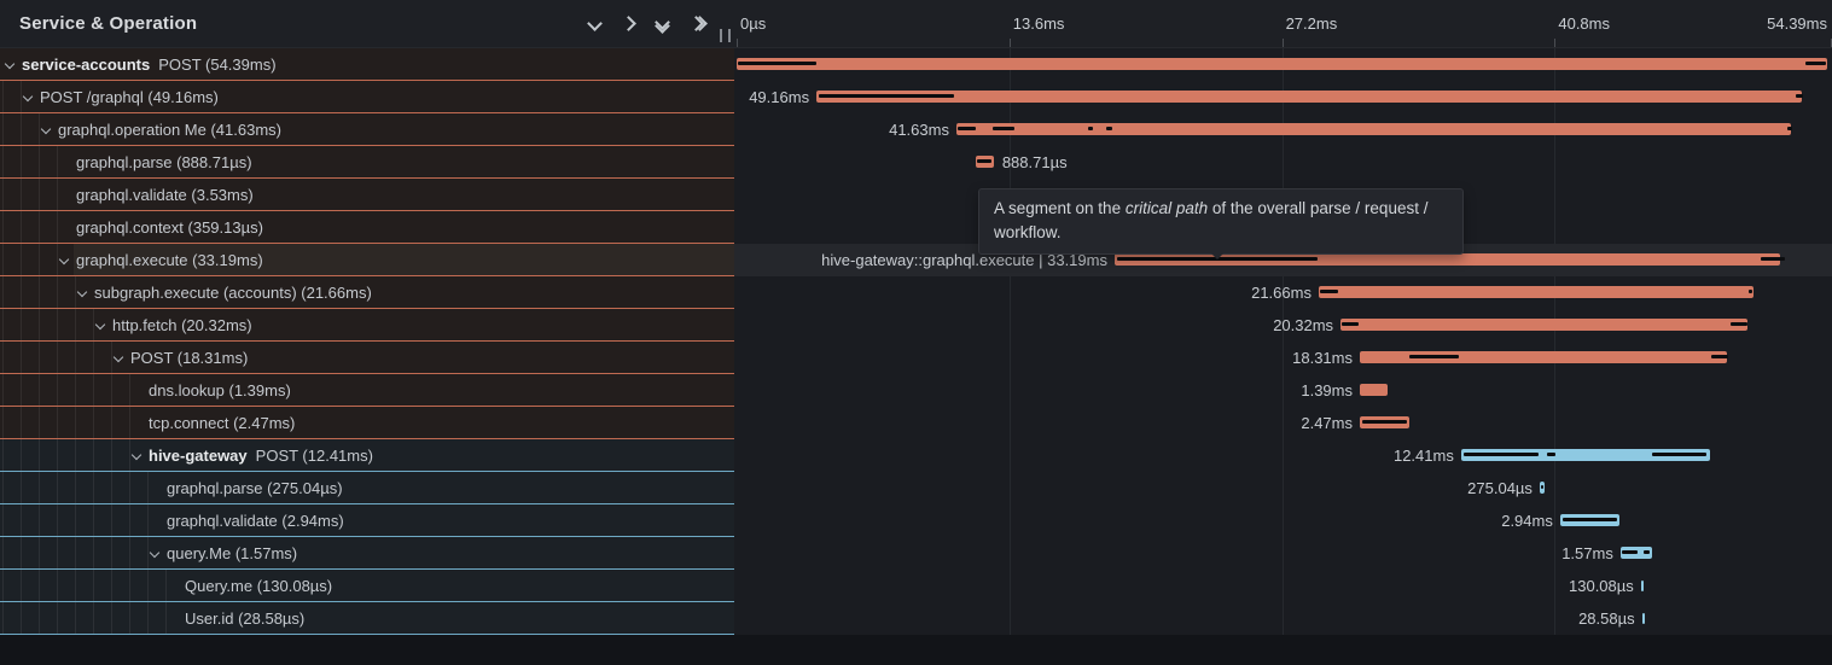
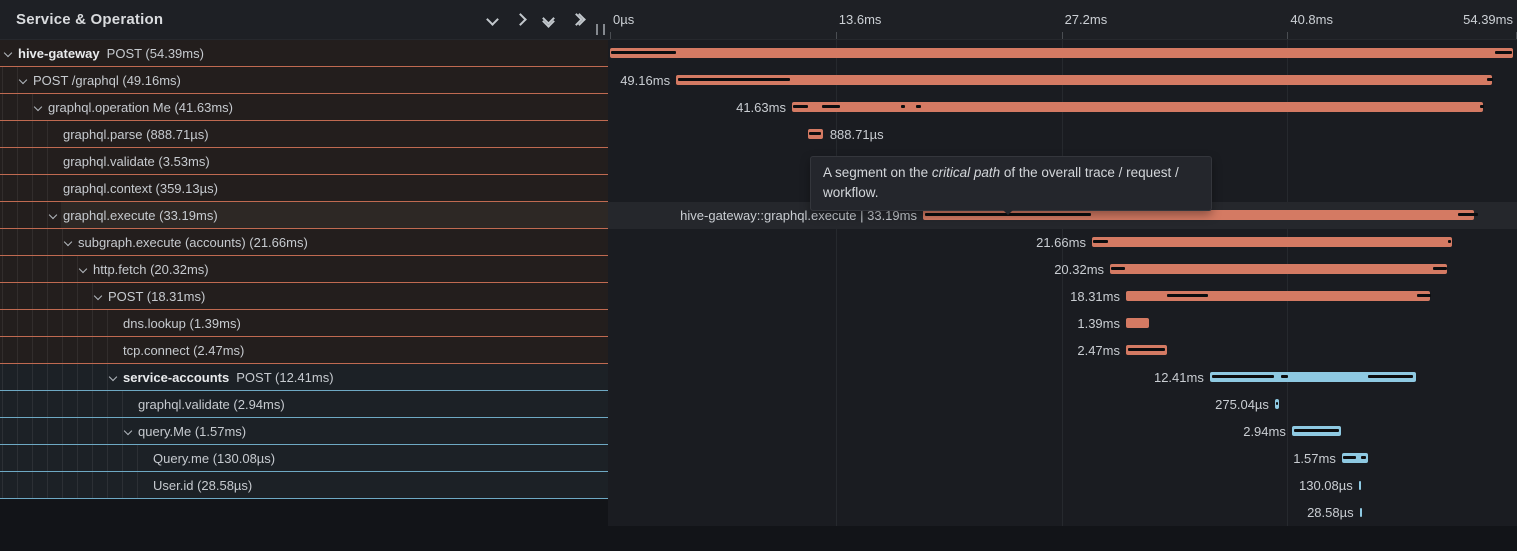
  Service & Operation
  0µs
  13.6ms
  27.2ms
  40.8ms
  54.39ms
- service-accounts POST (54.39ms)
+ hive-gateway POST (54.39ms)
  POST /graphql (49.16ms)
  graphql.operation Me (41.63ms)
  graphql.parse (888.71µs)
  graphql.validate (3.53ms)
  graphql.context (359.13µs)
  graphql.execute (33.19ms)
  subgraph.execute (accounts) (21.66ms)
  http.fetch (20.32ms)
  POST (18.31ms)
  dns.lookup (1.39ms)
  tcp.connect (2.47ms)
- hive-gateway POST (12.41ms)
+ service-accounts POST (12.41ms)
- graphql.parse (275.04µs)
  graphql.validate (2.94ms)
  query.Me (1.57ms)
  Query.me (130.08µs)
  User.id (28.58µs)
  49.16ms
  41.63ms
  888.71µs
  hive-gateway::graphql.execute | 33.19ms
  21.66ms
  20.32ms
  18.31ms
  1.39ms
  2.47ms
  12.41ms
  275.04µs
  2.94ms
  1.57ms
  130.08µs
  28.58µs
- A segment on the critical path of the overall parse / request / workflow.
+ A segment on the critical path of the overall trace / request / workflow.
